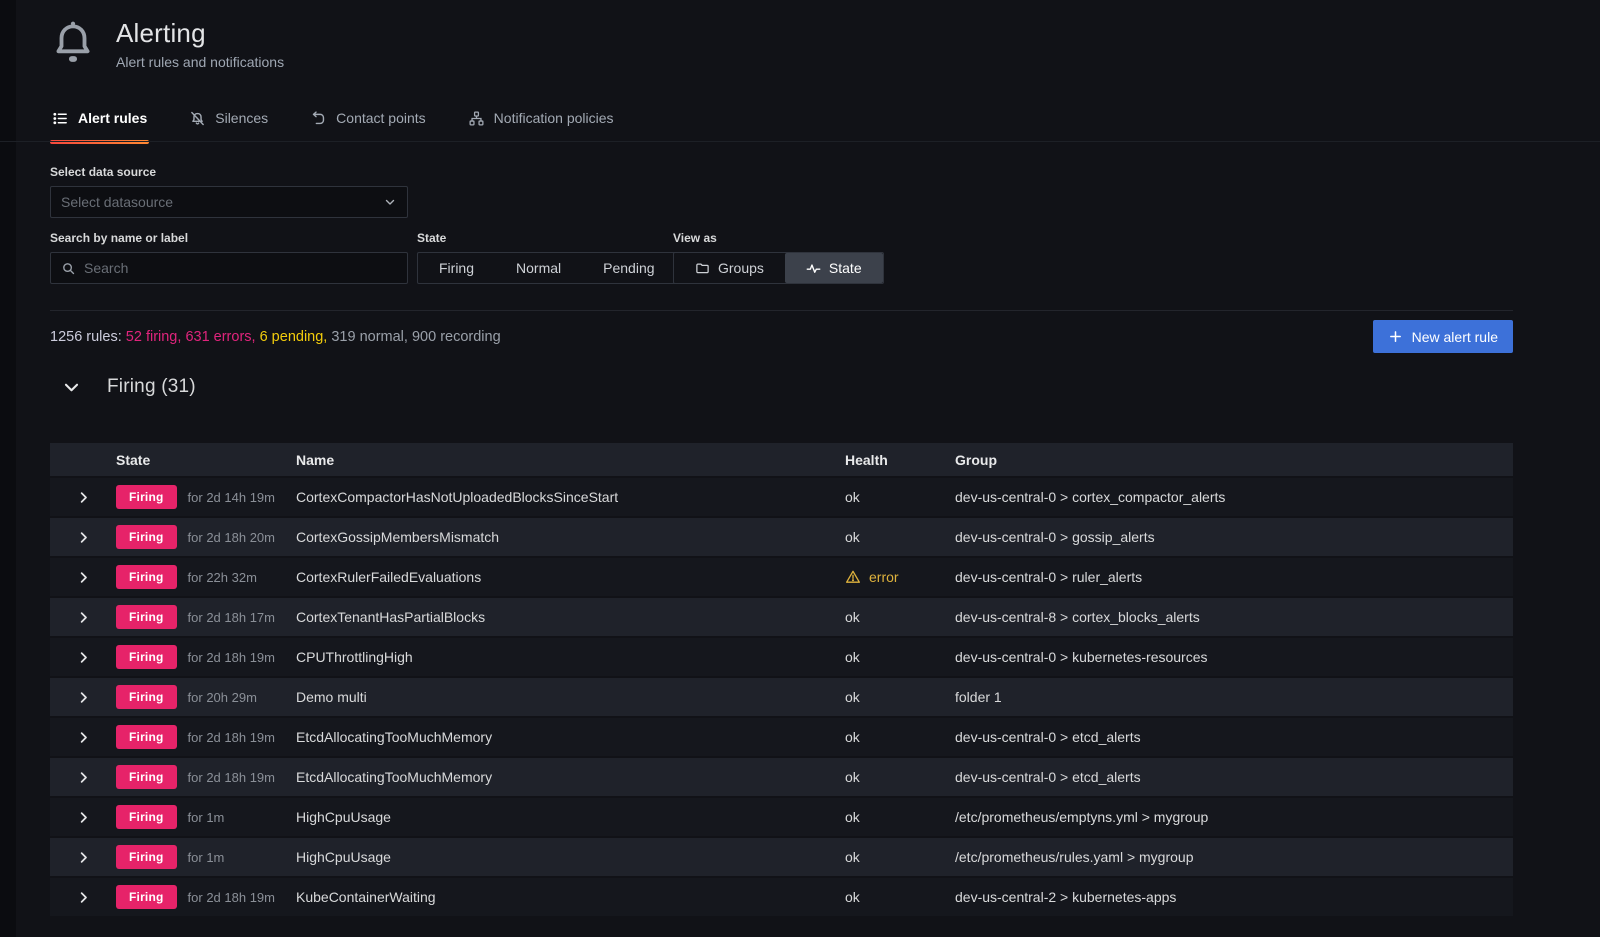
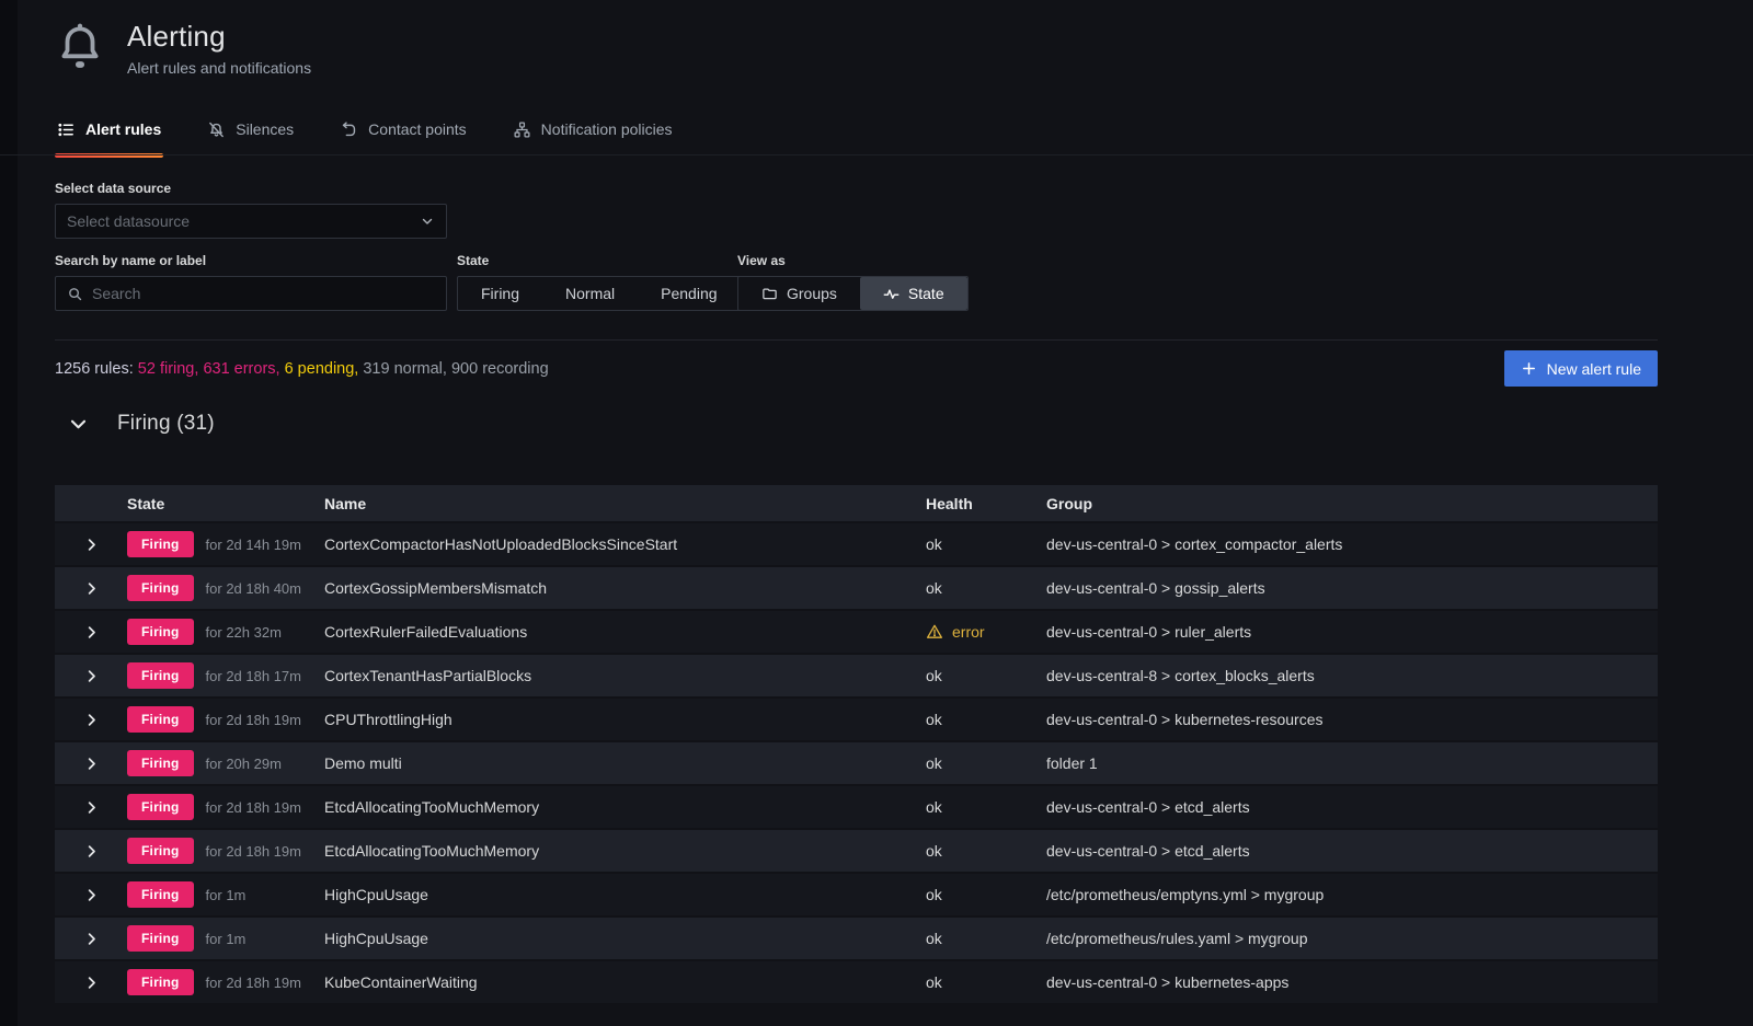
  Alerting
  Alert rules and notifications
  Alert rules
  Silences
  Contact points
  Notification policies
  Select data source
  Select datasource
  Search by name or label
  Search
  State
  Firing
  Normal
  Pending
  View as
  Groups
  State
  1256 rules: 52 firing, 631 errors, 6 pending, 319 normal, 900 recording
  New alert rule
  Firing (31)
  State
  Name
  Health
  Group
  Firing
  for 2d 14h 19m
  CortexCompactorHasNotUploadedBlocksSinceStart
  ok
  dev-us-central-0 > cortex_compactor_alerts
  Firing
- for 2d 18h 20m
+ for 2d 18h 40m
  CortexGossipMembersMismatch
  ok
  dev-us-central-0 > gossip_alerts
  Firing
  for 22h 32m
  CortexRulerFailedEvaluations
  error
  dev-us-central-0 > ruler_alerts
  Firing
  for 2d 18h 17m
  CortexTenantHasPartialBlocks
  ok
  dev-us-central-8 > cortex_blocks_alerts
  Firing
  for 2d 18h 19m
  CPUThrottlingHigh
  ok
  dev-us-central-0 > kubernetes-resources
  Firing
  for 20h 29m
  Demo multi
  ok
  folder 1
  Firing
  for 2d 18h 19m
  EtcdAllocatingTooMuchMemory
  ok
  dev-us-central-0 > etcd_alerts
  Firing
  for 2d 18h 19m
  EtcdAllocatingTooMuchMemory
  ok
  dev-us-central-0 > etcd_alerts
  Firing
  for 1m
  HighCpuUsage
  ok
  /etc/prometheus/emptyns.yml > mygroup
  Firing
  for 1m
  HighCpuUsage
  ok
  /etc/prometheus/rules.yaml > mygroup
  Firing
  for 2d 18h 19m
  KubeContainerWaiting
  ok
- dev-us-central-2 > kubernetes-apps
+ dev-us-central-0 > kubernetes-apps
